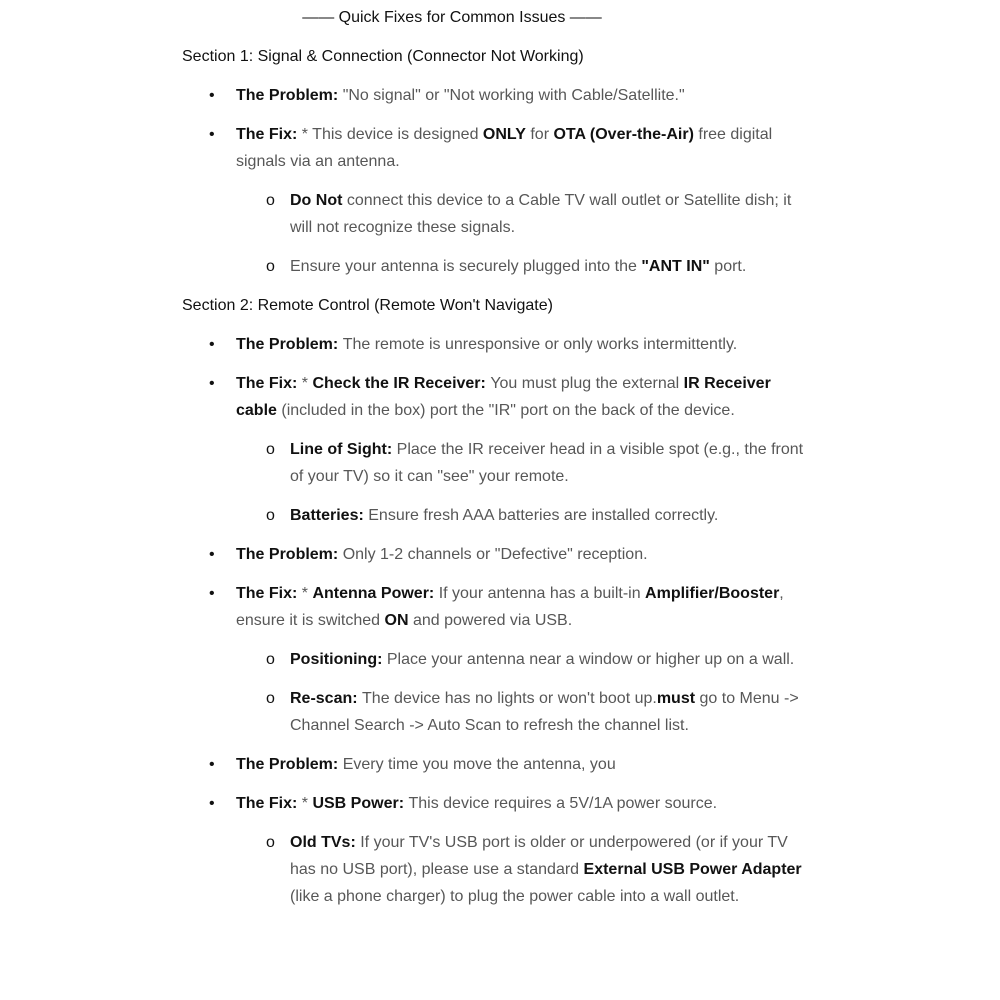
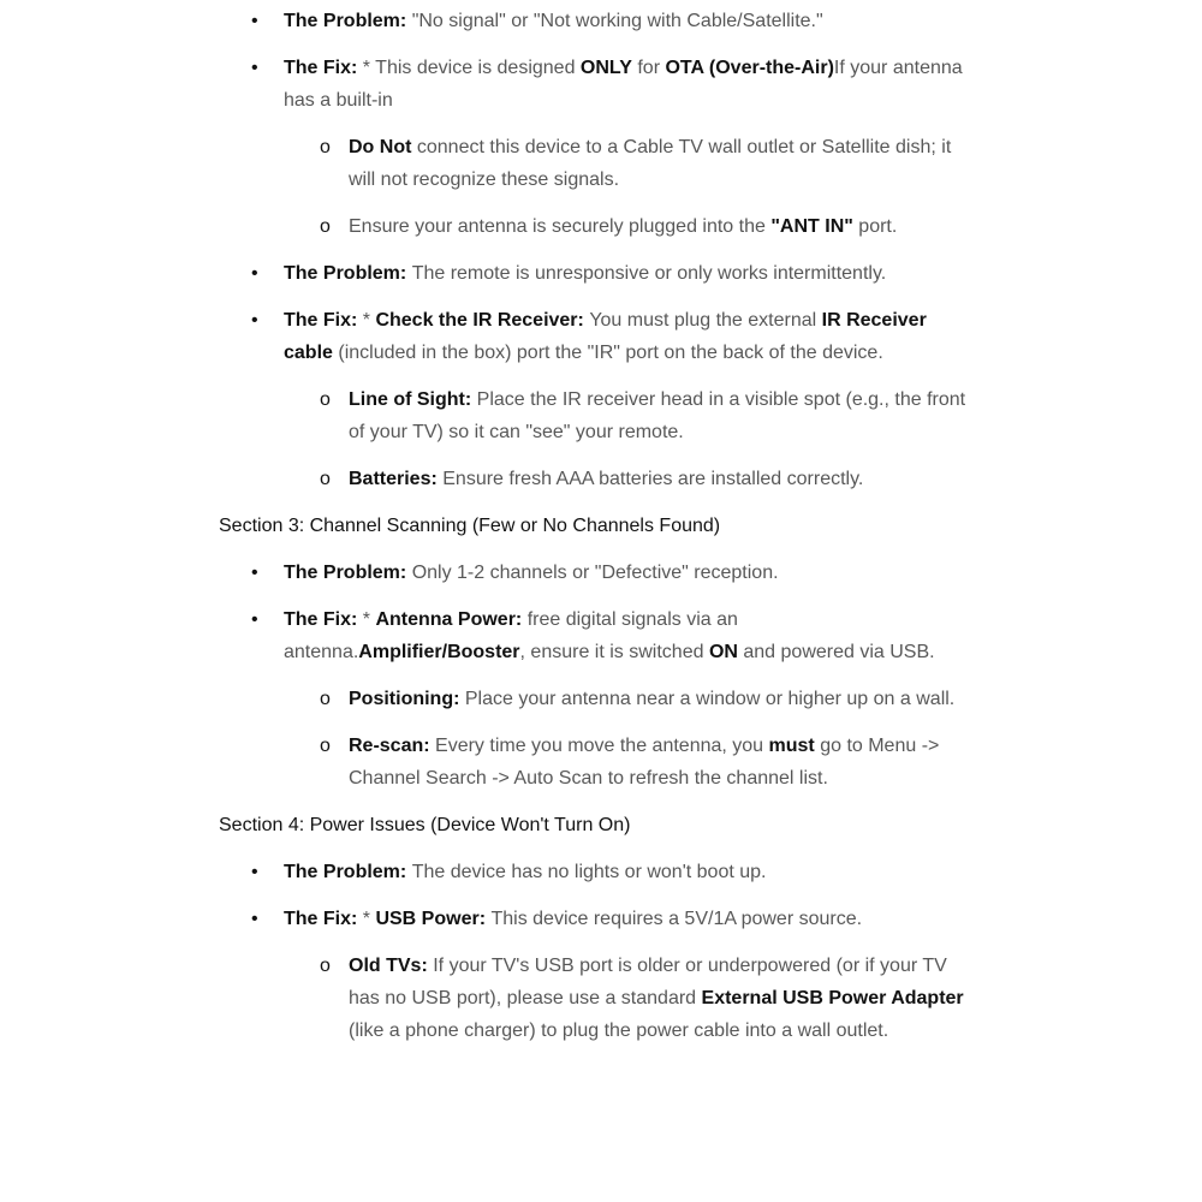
- —— Quick Fixes for Common Issues ——
- Section 1: Signal & Connection (Connector Not Working)
  •
  The Problem: "No signal" or "Not working with Cable/Satellite."
  •
- The Fix: * This device is designed ONLY for OTA (Over-the-Air) free digital signals via an antenna.
+ The Fix: * This device is designed ONLY for OTA (Over-the-Air)If your antenna has a built-in
  o
  Do Not connect this device to a Cable TV wall outlet or Satellite dish; it will not recognize these signals.
  o
  Ensure your antenna is securely plugged into the "ANT IN" port.
- Section 2: Remote Control (Remote Won't Navigate)
  •
  The Problem: The remote is unresponsive or only works intermittently.
  •
  The Fix: * Check the IR Receiver: You must plug the external IR Receiver cable (included in the box) port the "IR" port on the back of the device.
  o
  Line of Sight: Place the IR receiver head in a visible spot (e.g., the front of your TV) so it can "see" your remote.
  o
  Batteries: Ensure fresh AAA batteries are installed correctly.
+ Section 3: Channel Scanning (Few or No Channels Found)
  •
  The Problem: Only 1-2 channels or "Defective" reception.
  •
- The Fix: * Antenna Power: If your antenna has a built-in Amplifier/Booster, ensure it is switched ON and powered via USB.
+ The Fix: * Antenna Power: free digital signals via an antenna.Amplifier/Booster, ensure it is switched ON and powered via USB.
  o
  Positioning: Place your antenna near a window or higher up on a wall.
  o
- Re-scan: The device has no lights or won't boot up.must go to Menu -> Channel Search -> Auto Scan to refresh the channel list.
+ Re-scan: Every time you move the antenna, you must go to Menu -> Channel Search -> Auto Scan to refresh the channel list.
+ Section 4: Power Issues (Device Won't Turn On)
  •
- The Problem: Every time you move the antenna, you
+ The Problem: The device has no lights or won't boot up.
  •
  The Fix: * USB Power: This device requires a 5V/1A power source.
  o
  Old TVs: If your TV's USB port is older or underpowered (or if your TV has no USB port), please use a standard External USB Power Adapter (like a phone charger) to plug the power cable into a wall outlet.
